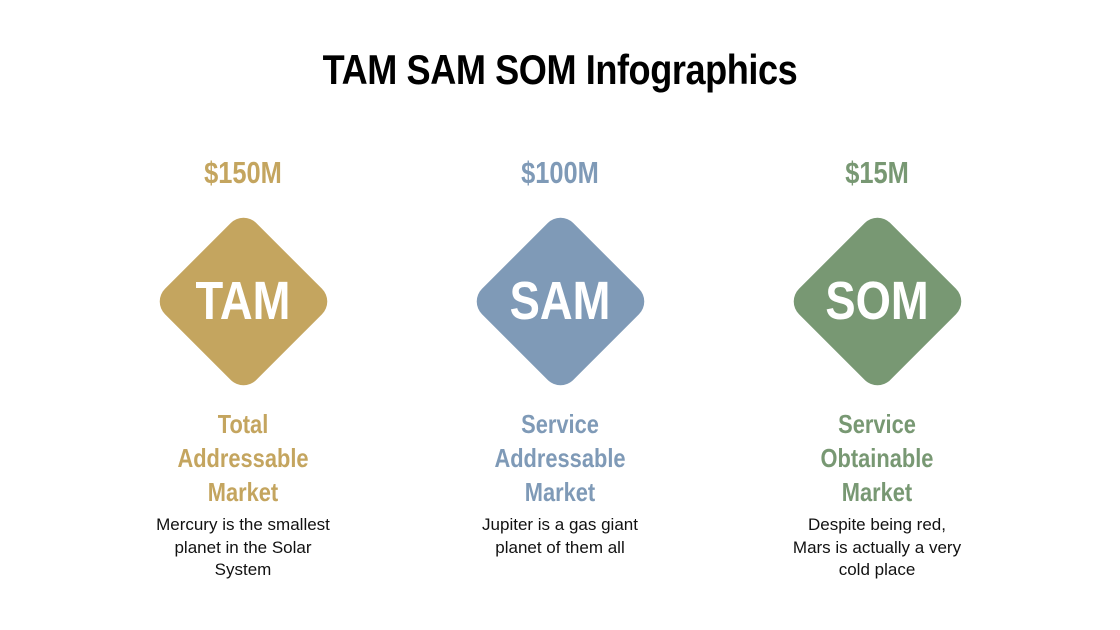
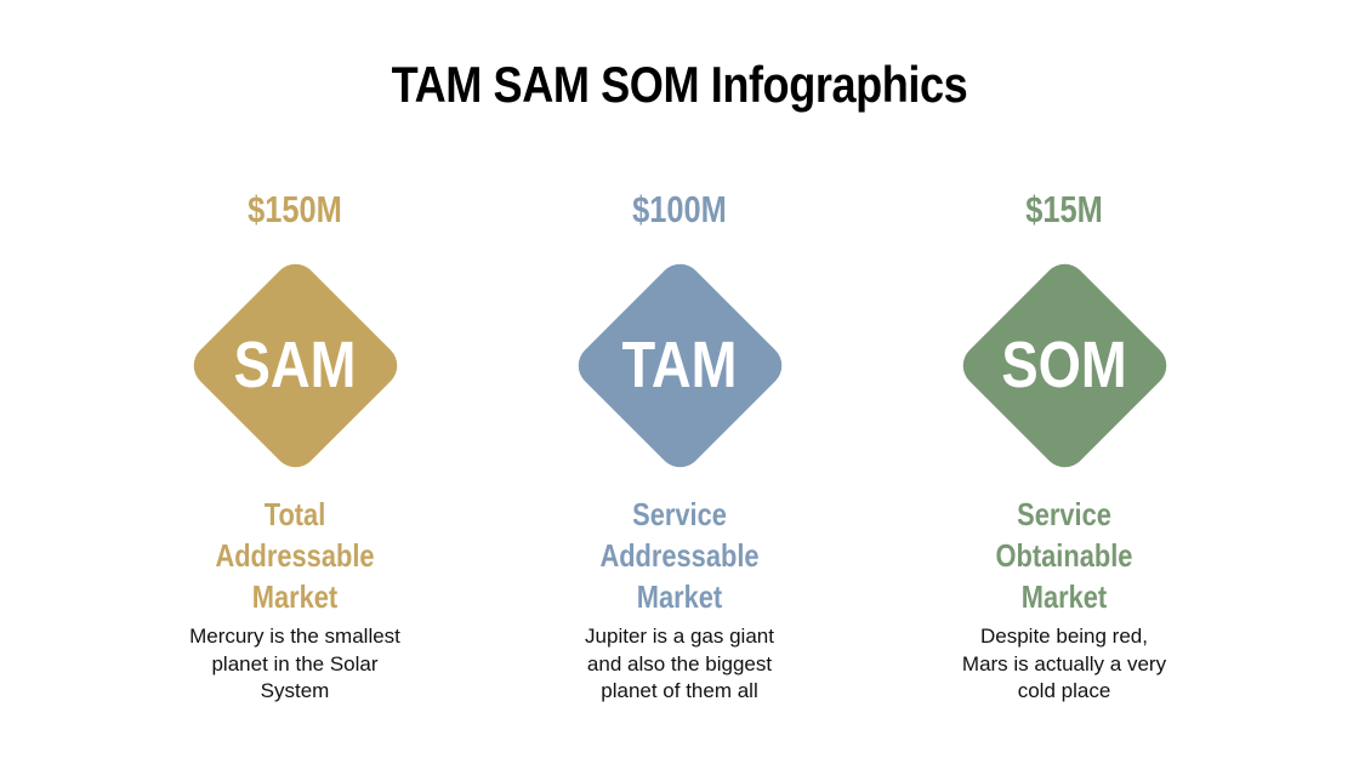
  TAM SAM SOM Infographics
  $150M
- TAM
+ SAM
  Total
  Addressable
  Market
  Mercury is the smallest
  planet in the Solar
  System
  $100M
- SAM
+ TAM
  Service
  Addressable
  Market
  Jupiter is a gas giant
+ and also the biggest
  planet of them all
  $15M
  SOM
  Service
  Obtainable
  Market
  Despite being red,
  Mars is actually a very
  cold place
